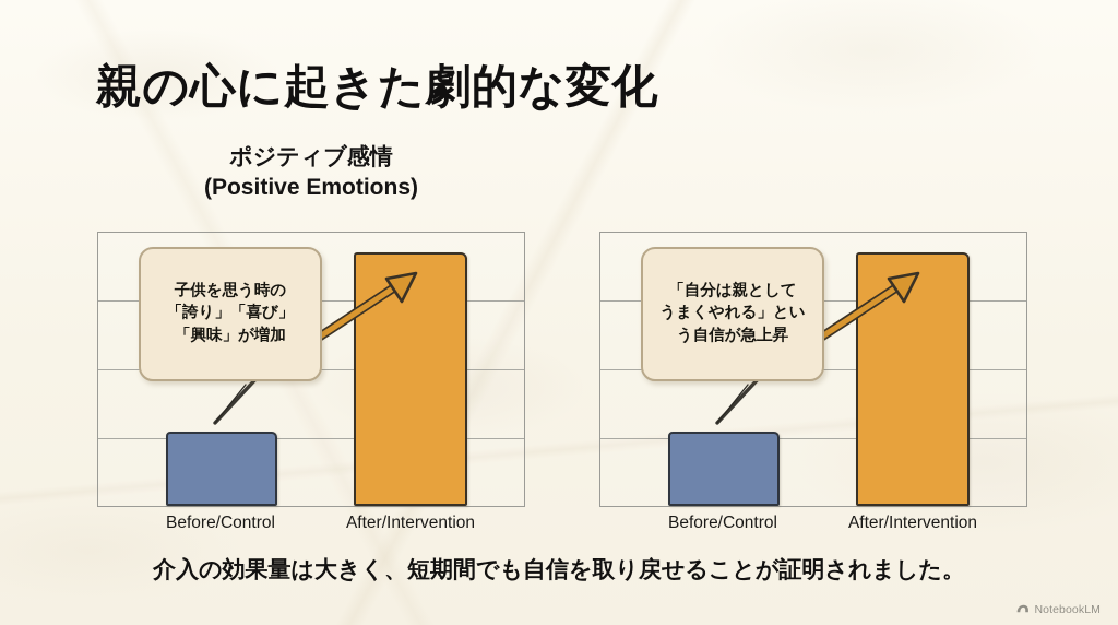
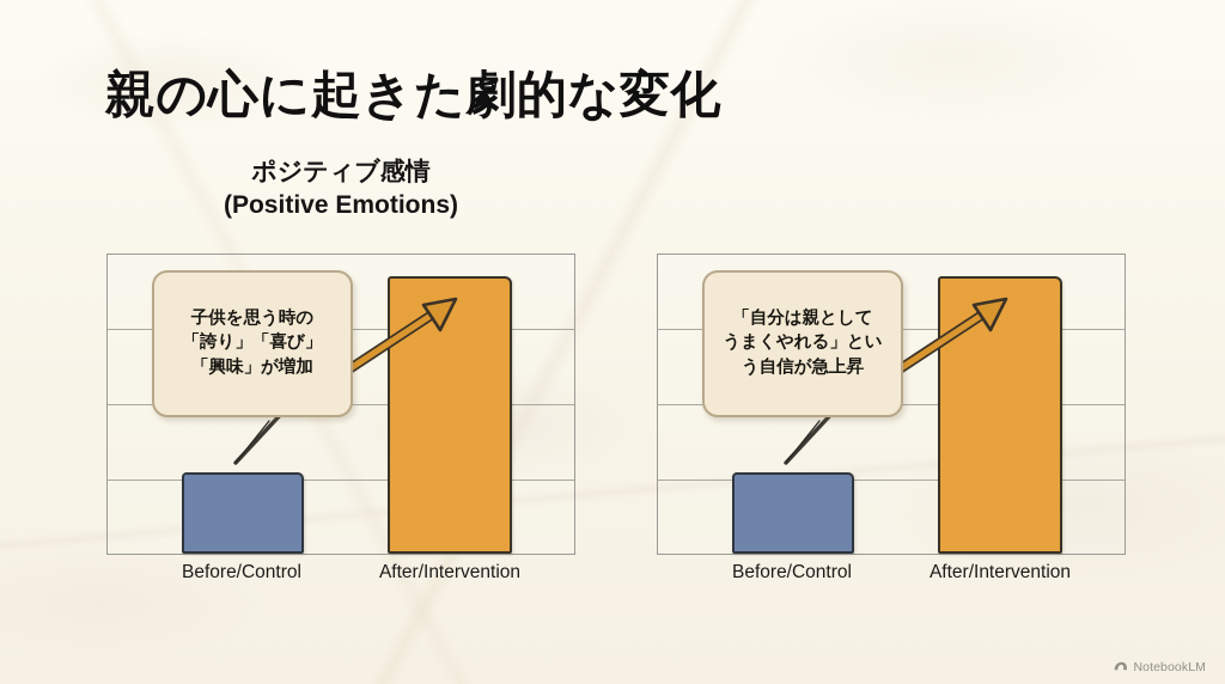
  親の心に起きた劇的な変化
  ポジティブ感情
  (Positive Emotions)
  Before/Control
  After/Intervention
  子供を思う時の
  「誇り」「喜び」
  「興味」が増加
  Before/Control
  After/Intervention
  「自分は親として
  うまくやれる」とい
  う自信が急上昇
- 介入の効果量は大きく、短期間でも自信を取り戻せることが証明されました。
  NotebookLM
